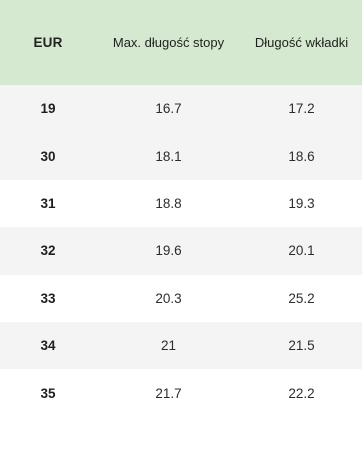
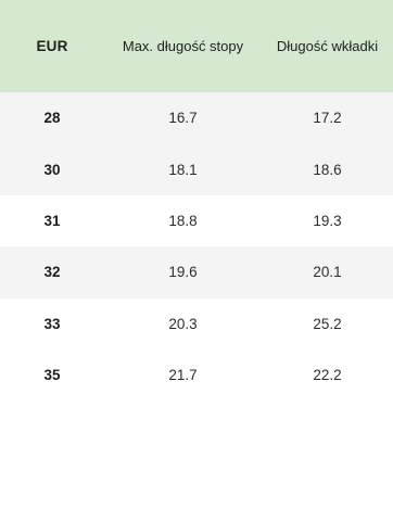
  EUR	Max. długość stopy	Długość wkładki
- 19	16.7	17.2
+ 28	16.7	17.2
  30	18.1	18.6
  31	18.8	19.3
  32	19.6	20.1
  33	20.3	25.2
- 34	21	21.5
  35	21.7	22.2
